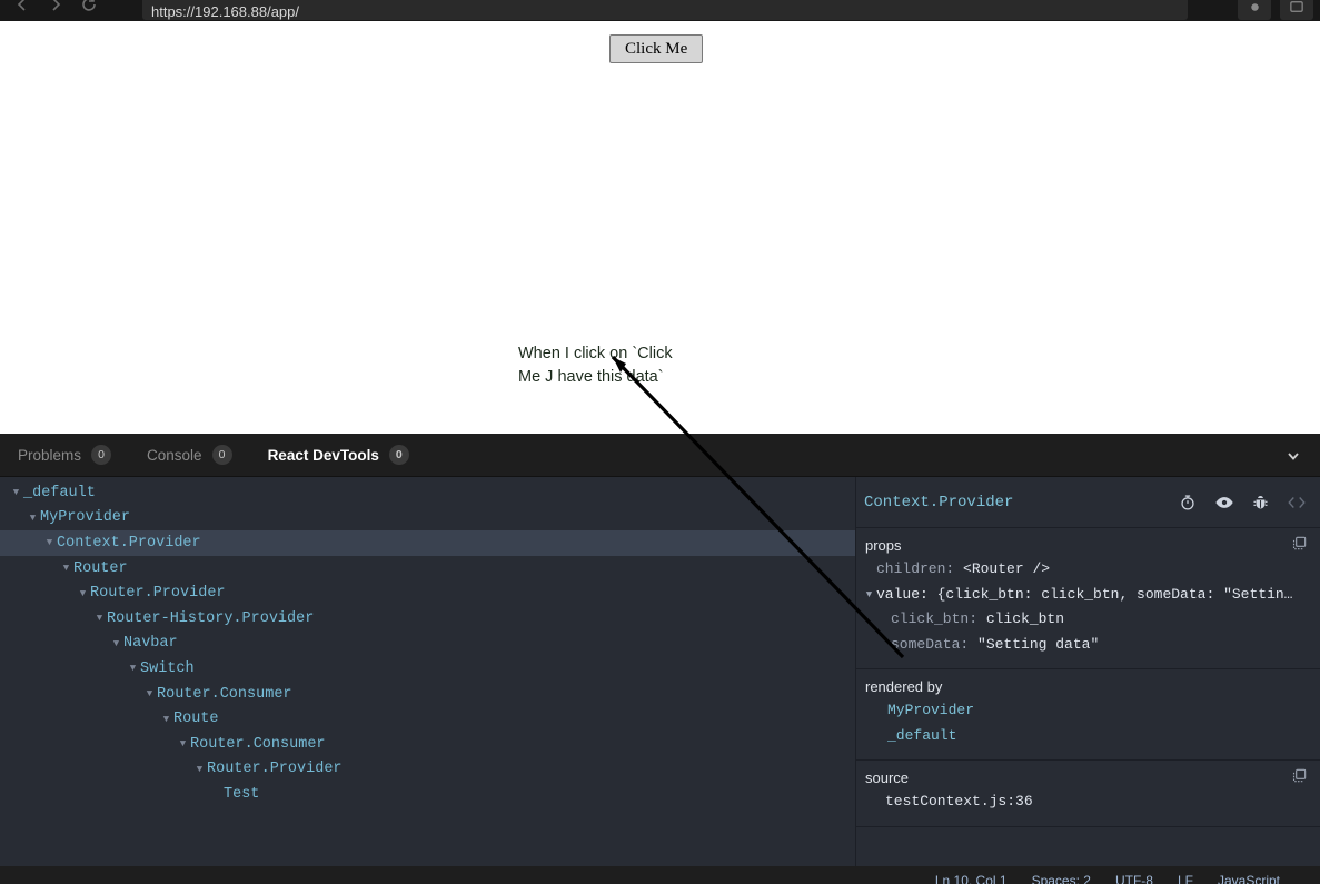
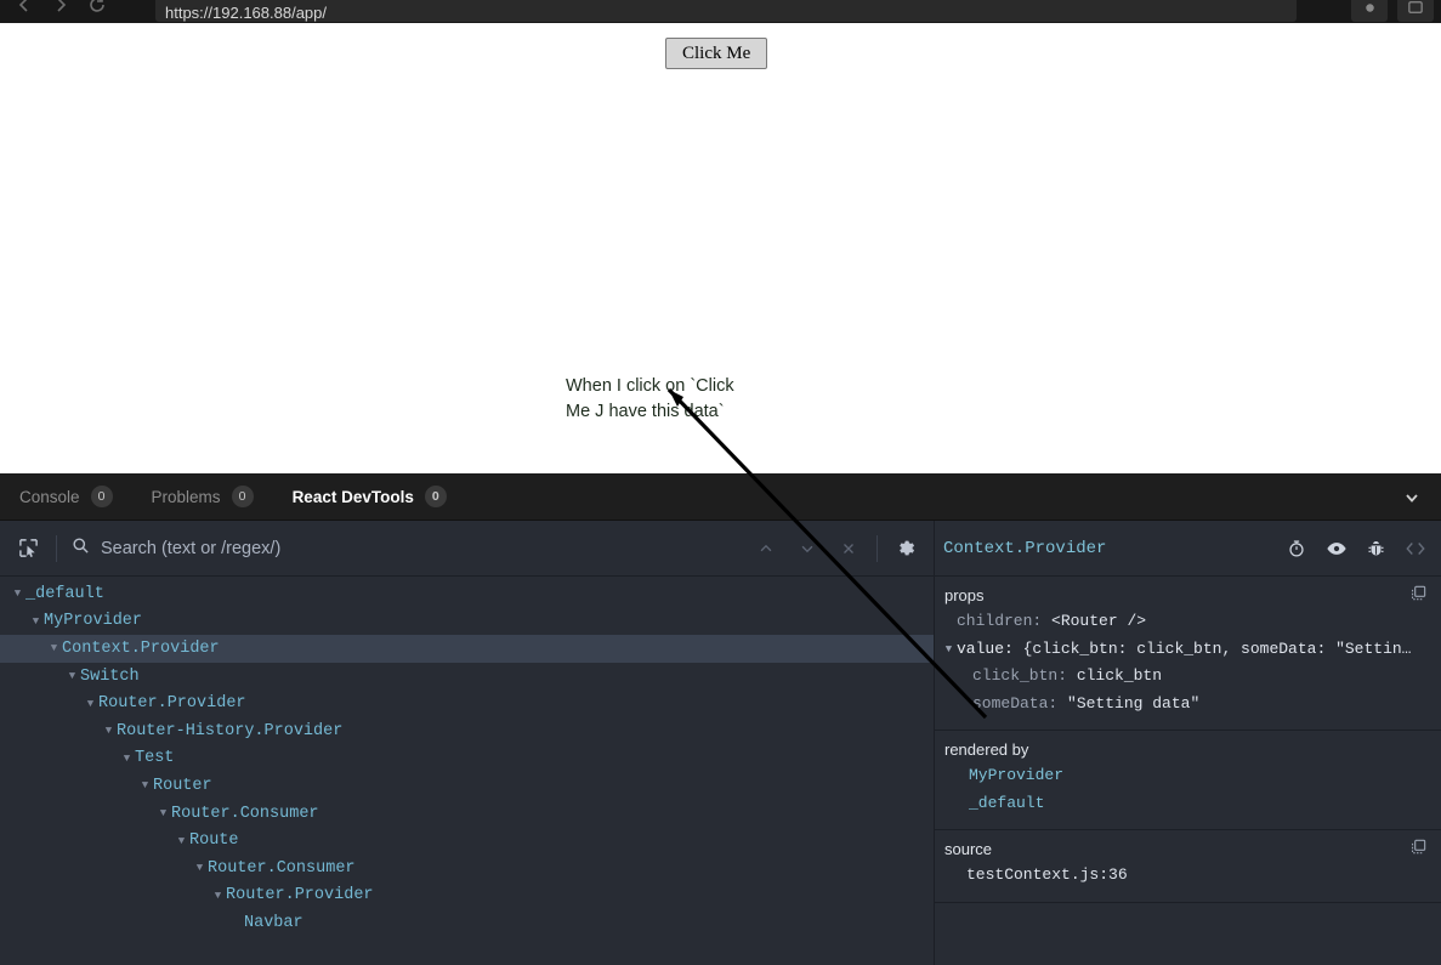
  https://192.168.88/app/
  Click Me
  When I click on `Click
  Me J have thisata`
- Problems
+ Console
  0
- Console
+ Problems
  0
  React DevTools
  0
+ Search (text or /regex/)
  ▼
  _default
  ▼
  MyProvider
  ▼
  Context.Provider
  ▼
- Router
+ Switch
  ▼
  Router.Provider
  ▼
  Router-History.Provider
  ▼
- Navbar
+ Test
  ▼
- Switch
+ Router
  ▼
  Router.Consumer
  ▼
  Route
  ▼
  Router.Consumer
  ▼
  Router.Provider
- Test
+ Navbar
  Context.Provider
  props
  children:
  <Router />
  ▼
  value:
  {click_btn: click_btn, someData: "Settin…
  click_btn:
  click_btn
  someData:
  "Setting data"
  rendered by
  MyProvider
  _default
  source
  testContext.js:36
- Ln 10, Col 1
- Spaces: 2
- UTF-8
- LF
- JavaScript
